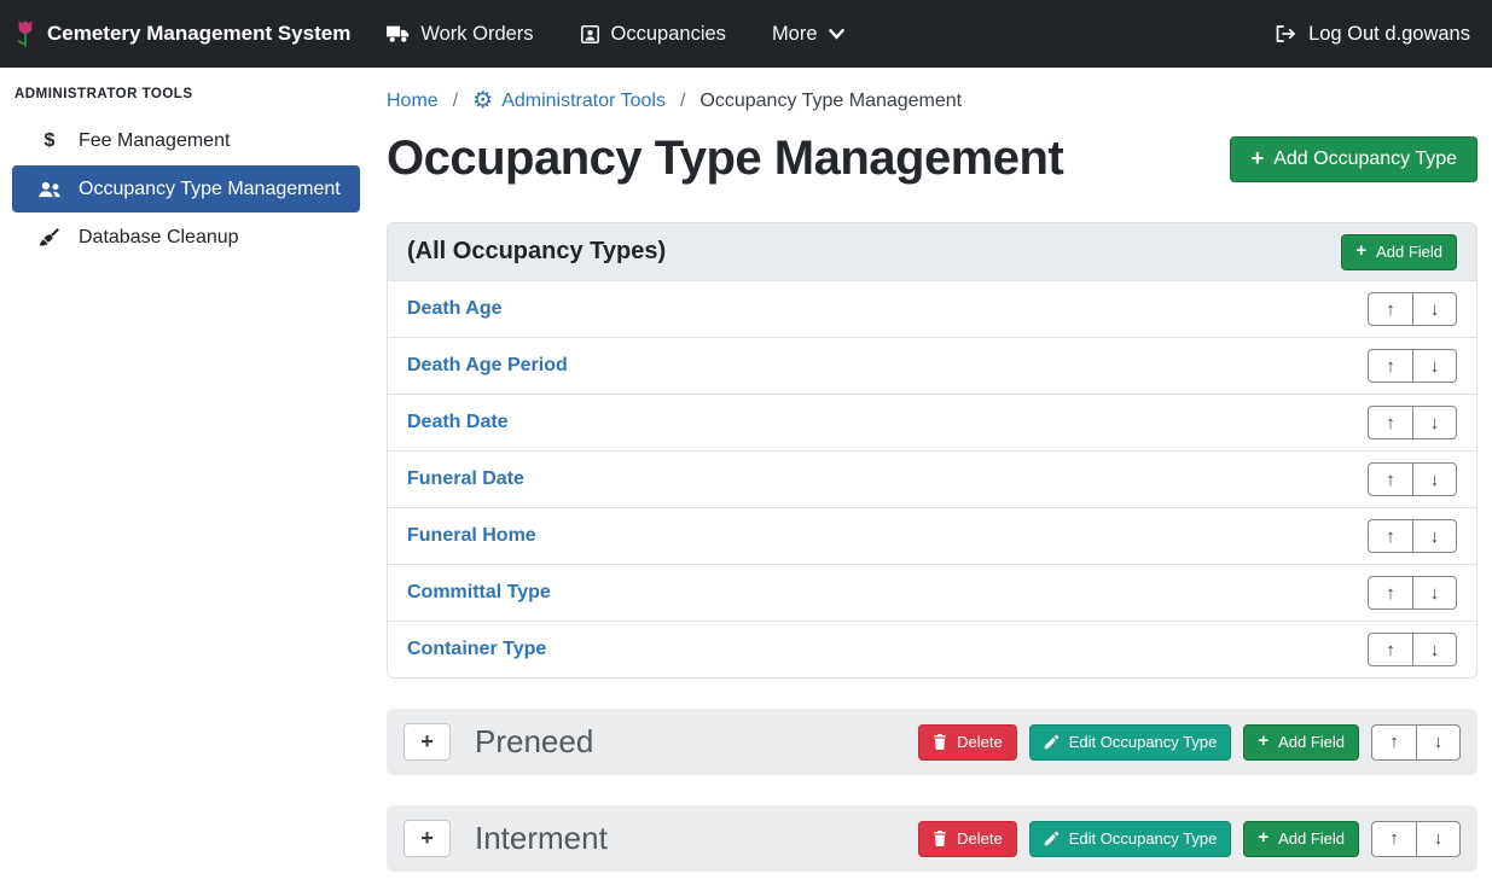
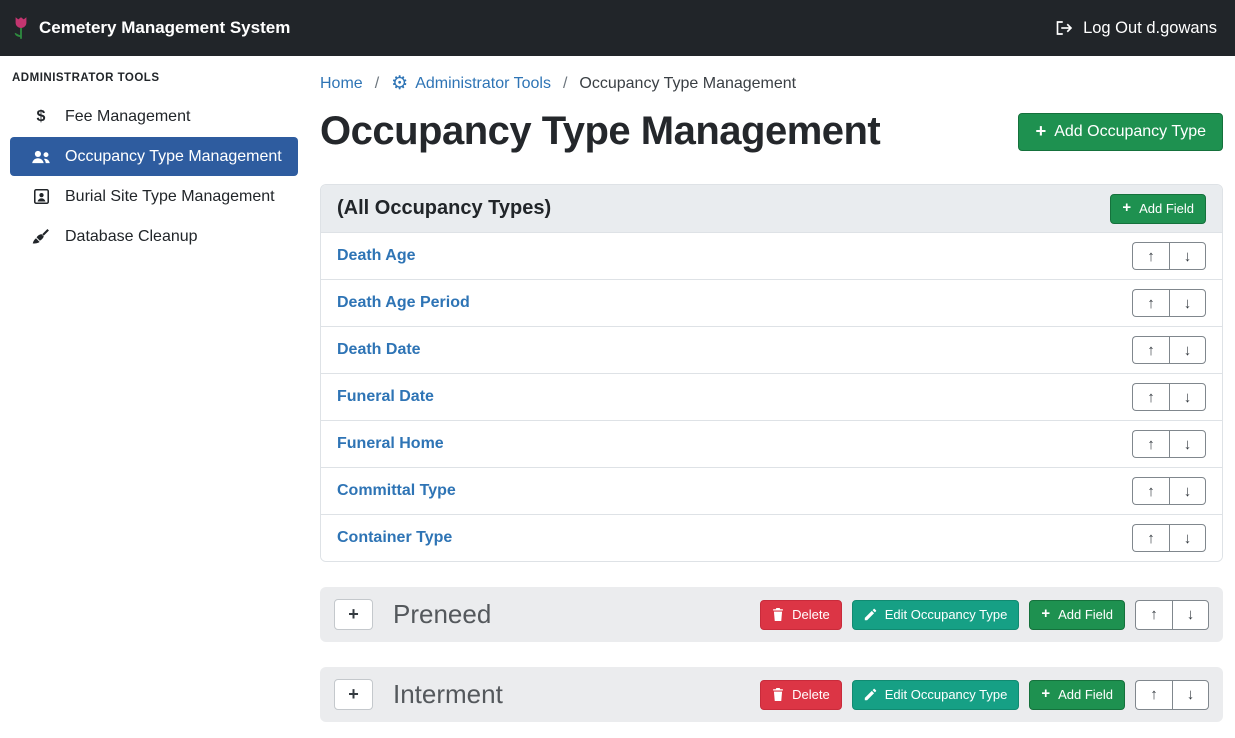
  Cemetery Management System
- Work Orders
- Occupancies
- More
  Log Out d.gowans
  ADMINISTRATOR TOOLS
  $
  Fee Management
  Occupancy Type Management
+ Burial Site Type Management
  Database Cleanup
  Home
  /
  ⚙
  Administrator Tools
  /
  Occupancy Type Management
  Occupancy Type Management
  +
  Add Occupancy Type
  (All Occupancy Types)
  +
  Add Field
  Death Age
  ↑
  ↓
  Death Age Period
  ↑
  ↓
  Death Date
  ↑
  ↓
  Funeral Date
  ↑
  ↓
  Funeral Home
  ↑
  ↓
  Committal Type
  ↑
  ↓
  Container Type
  ↑
  ↓
  +
  Preneed
  Delete
  Edit Occupancy Type
  +
  Add Field
  ↑
  ↓
  +
  Interment
  Delete
  Edit Occupancy Type
  +
  Add Field
  ↑
  ↓
